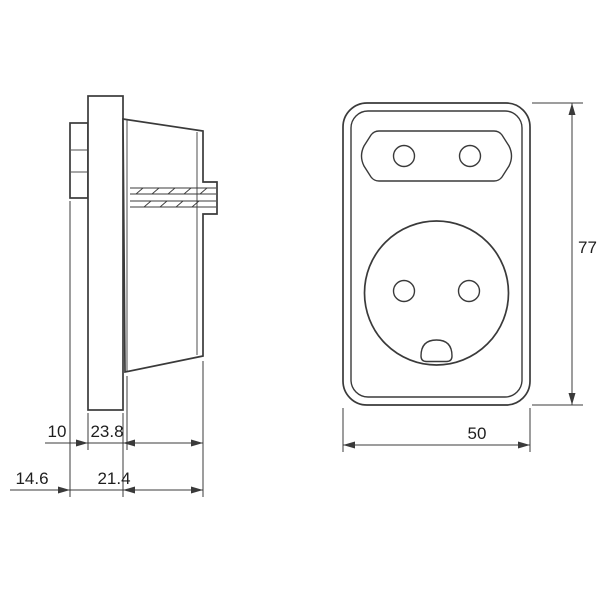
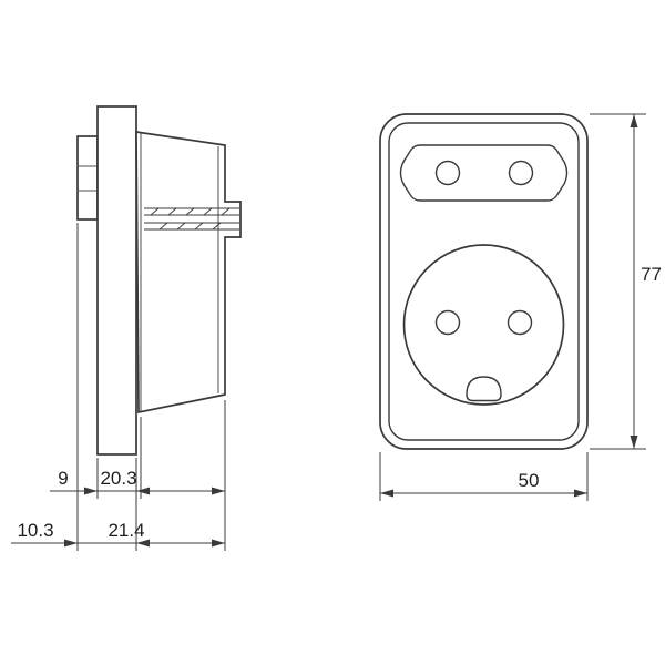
- 10
+ 9
- 23.8
+ 20.3
- 14.6
+ 10.3
  21.4
  77
  50
